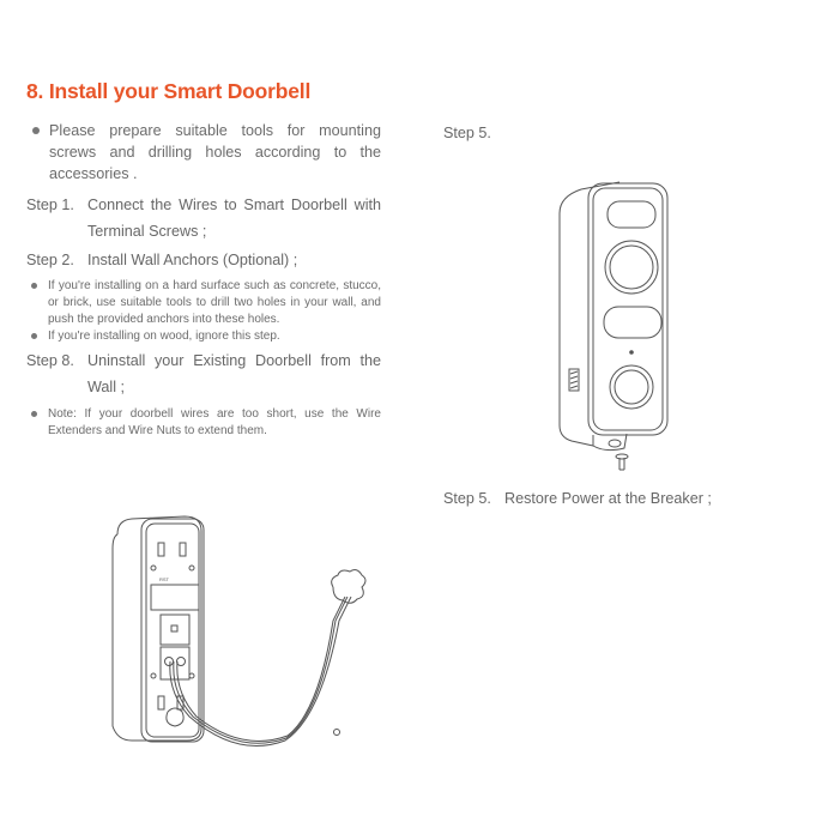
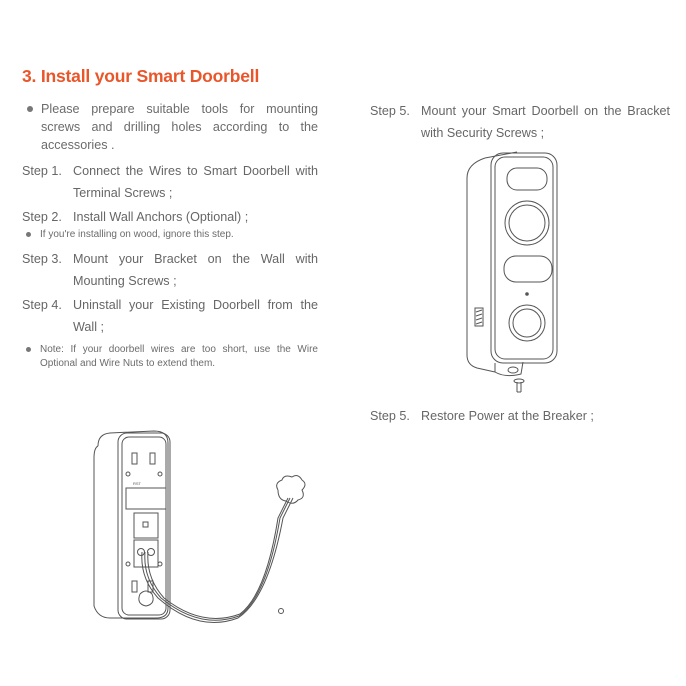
- 8. Install your Smart Doorbell
+ 3. Install your Smart Doorbell
  Please prepare suitable tools for mounting screws and drilling holes according to the accessories .
  Step 1.
  Connect the Wires to Smart Doorbell with Terminal Screws ;
  Step 2.
  Install Wall Anchors (Optional) ;
- If you're installing on a hard surface such as concrete, stucco, or brick, use suitable tools to drill two holes in your wall, and push the provided anchors into these holes.
  If you're installing on wood, ignore this step.
+ Step 3.
+ Mount your Bracket on the Wall with Mounting Screws ;
- Step 8.
+ Step 4.
  Uninstall your Existing Doorbell from the Wall ;
- Note: If your doorbell wires are too short, use the Wire Extenders and Wire Nuts to extend them.
+ Note: If your doorbell wires are too short, use the Wire Optional and Wire Nuts to extend them.
  Step 5.
+ Mount your Smart Doorbell on the Bracket with Security Screws ;
  Step 5.
  Restore Power at the Breaker ;
